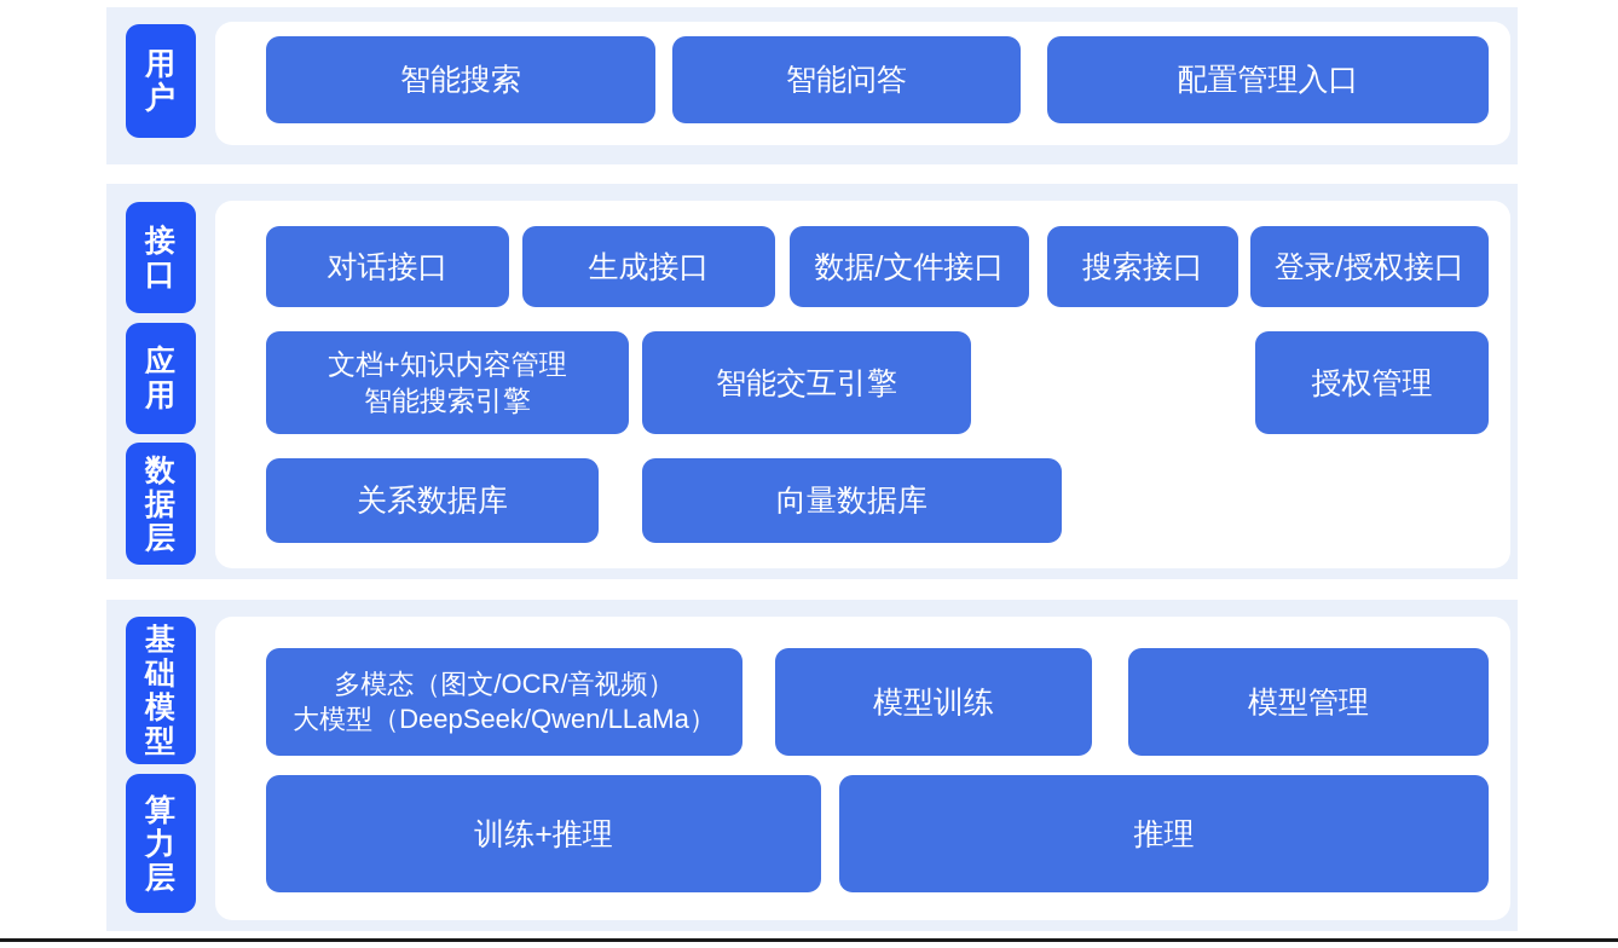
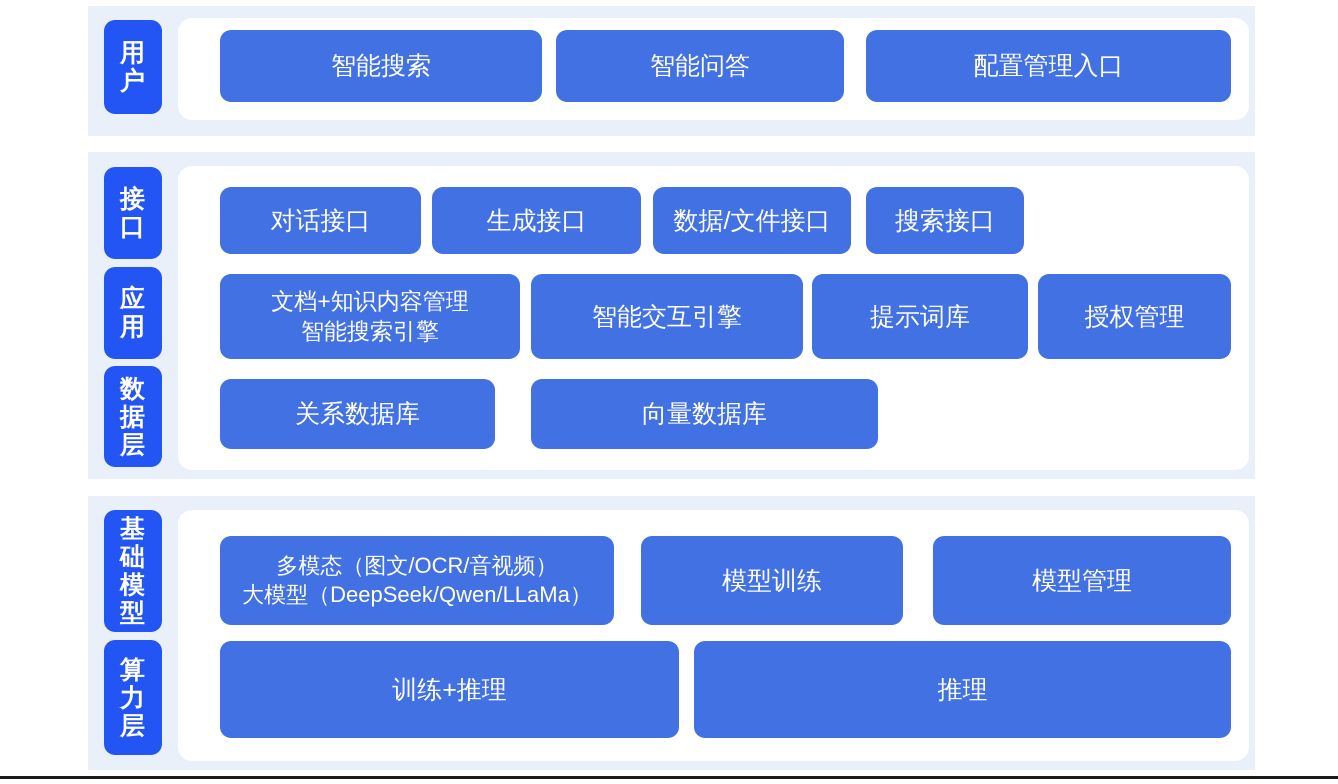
  用户
  接口
  应用
  数据层
  基础模型
  算力层
  智能搜索
  智能问答
  配置管理入口
  对话接口
  生成接口
  数据/文件接口
  搜索接口
- 登录/授权接口
  文档+知识内容管理
  智能搜索引擎
  智能交互引擎
+ 提示词库
  授权管理
  关系数据库
  向量数据库
  多模态（图文/OCR/音视频）
  大模型（DeepSeek/Qwen/LLaMa）
  模型训练
  模型管理
  训练+推理
  推理
